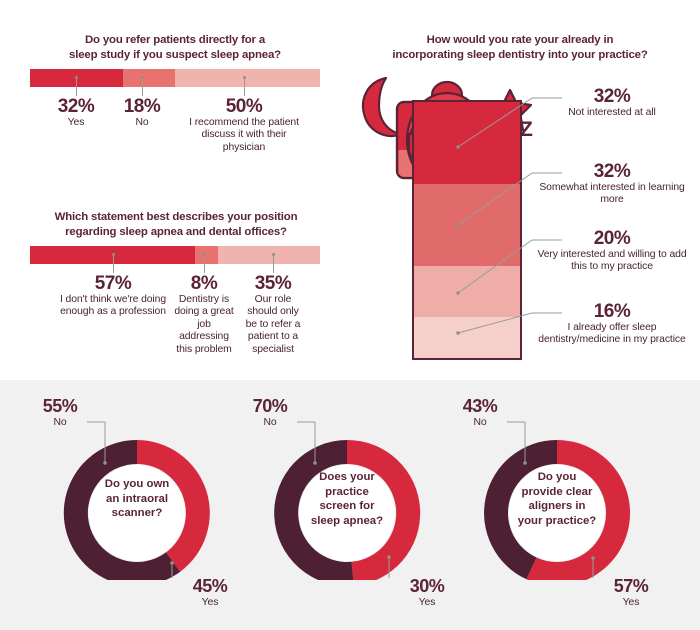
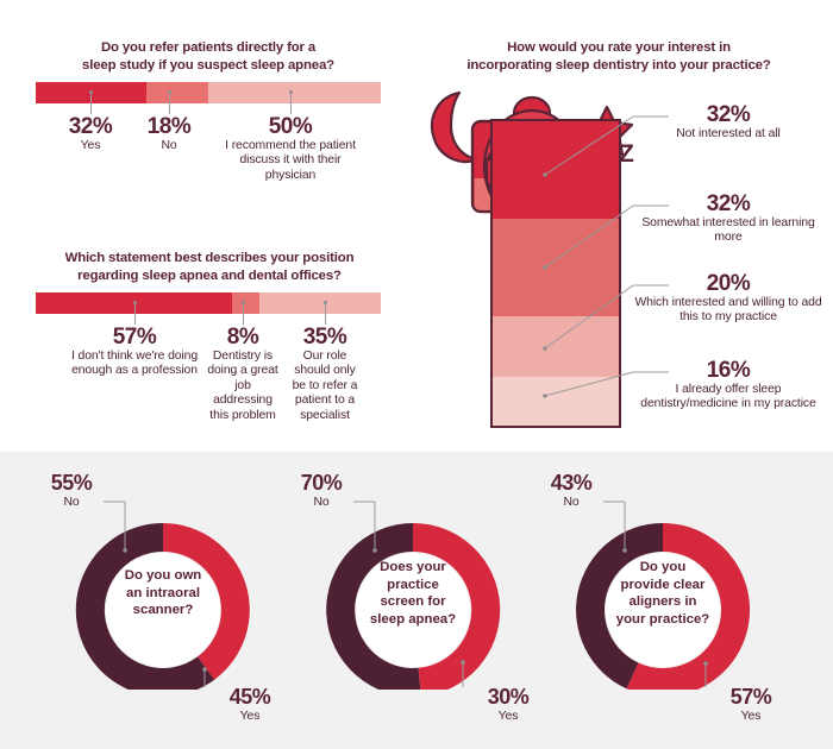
  Do you refer patients directly for a
  sleep study if you suspect sleep apnea?
  32%
  Yes
  18%
  No
  50%
  I recommend the patient discuss it with their physician
  Which statement best describes your position
  regarding sleep apnea and dental offices?
  57%
  I don't think we're doing enough as a profession
  8%
  Dentistry is doing a great job addressing this problem
  35%
  Our role should only be to refer a patient to a specialist
- How would you rate your already in
+ How would you rate your interest in
  incorporating sleep dentistry into your practice?
  Z
  32%
  Not interested at all
  32%
  Somewhat interested in learning more
  20%
- Very interested and willing to add this to my practice
+ Which interested and willing to add this to my practice
  16%
  I already offer sleep dentistry/medicine in my practice
  Do you own
  an intraoral
  scanner?
  55%
  No
  45%
  Yes
  Does your
  practice
  screen for
  sleep apnea?
  70%
  No
  30%
  Yes
  Do you
  provide clear
  aligners in
  your practice?
  43%
  No
  57%
  Yes
